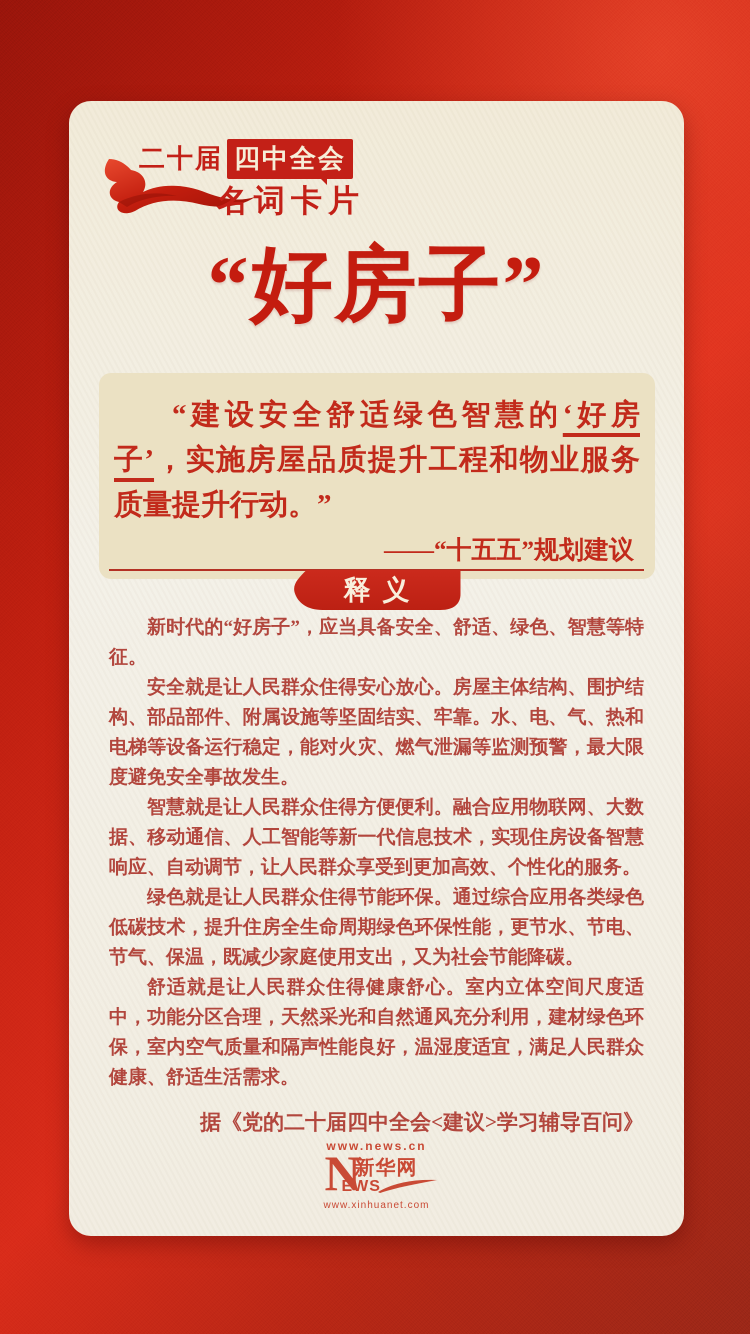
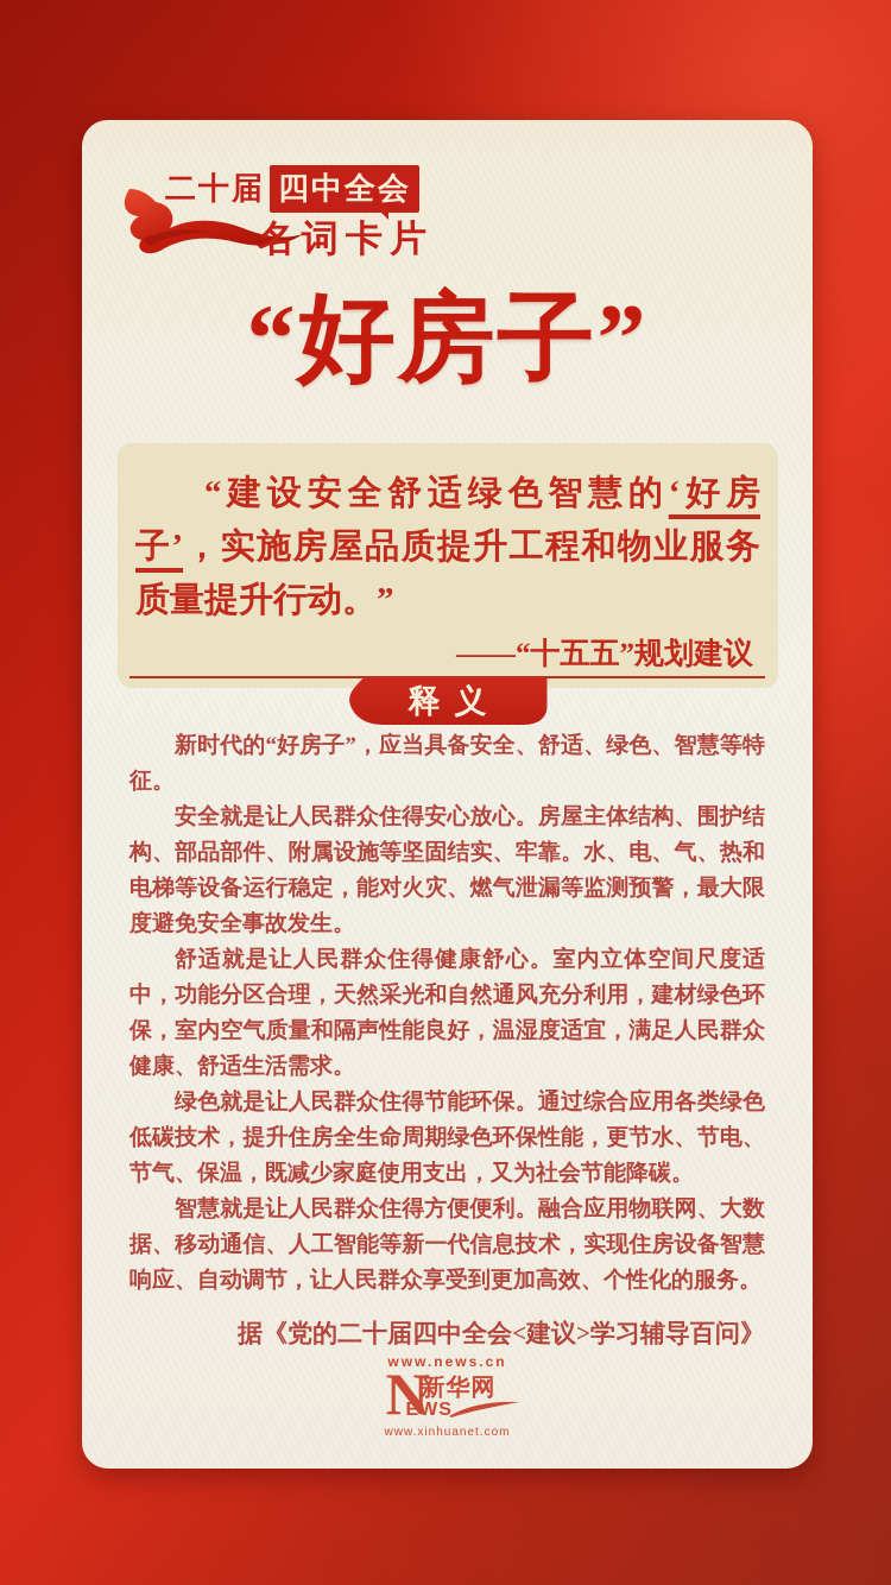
  二十届 四中全会
  名词卡片
  “好房子”
  “建设安全舒适绿色智慧的‘好房子’，实施房屋品质提升工程和物业服务质量提升行动。”
  ——“十五五”规划建议
  释义
  新时代的“好房子”，应当具备安全、舒适、绿色、智慧等特征。
  安全就是让人民群众住得安心放心。房屋主体结构、围护结构、部品部件、附属设施等坚固结实、牢靠。水、电、气、热和电梯等设备运行稳定，能对火灾、燃气泄漏等监测预警，最大限度避免安全事故发生。
- 智慧就是让人民群众住得方便便利。融合应用物联网、大数据、移动通信、人工智能等新一代信息技术，实现住房设备智慧响应、自动调节，让人民群众享受到更加高效、个性化的服务。
+ 舒适就是让人民群众住得健康舒心。室内立体空间尺度适中，功能分区合理，天然采光和自然通风充分利用，建材绿色环保，室内空气质量和隔声性能良好，温湿度适宜，满足人民群众健康、舒适生活需求。
  绿色就是让人民群众住得节能环保。通过综合应用各类绿色低碳技术，提升住房全生命周期绿色环保性能，更节水、节电、节气、保温，既减少家庭使用支出，又为社会节能降碳。
- 舒适就是让人民群众住得健康舒心。室内立体空间尺度适中，功能分区合理，天然采光和自然通风充分利用，建材绿色环保，室内空气质量和隔声性能良好，温湿度适宜，满足人民群众健康、舒适生活需求。
+ 智慧就是让人民群众住得方便便利。融合应用物联网、大数据、移动通信、人工智能等新一代信息技术，实现住房设备智慧响应、自动调节，让人民群众享受到更加高效、个性化的服务。
  据《党的二十届四中全会<建议>学习辅导百问》
  www.news.cn
  N
  新华网
  EWS
  www.xinhuanet.com
